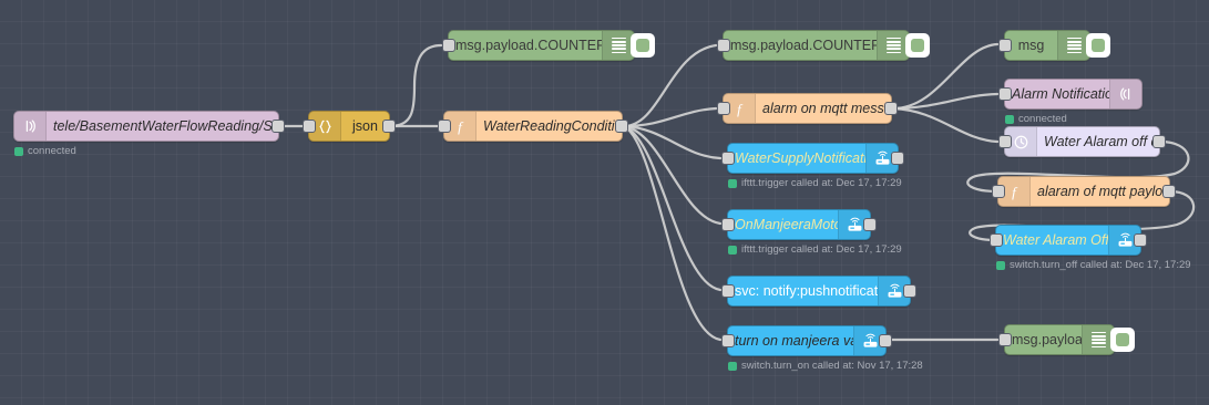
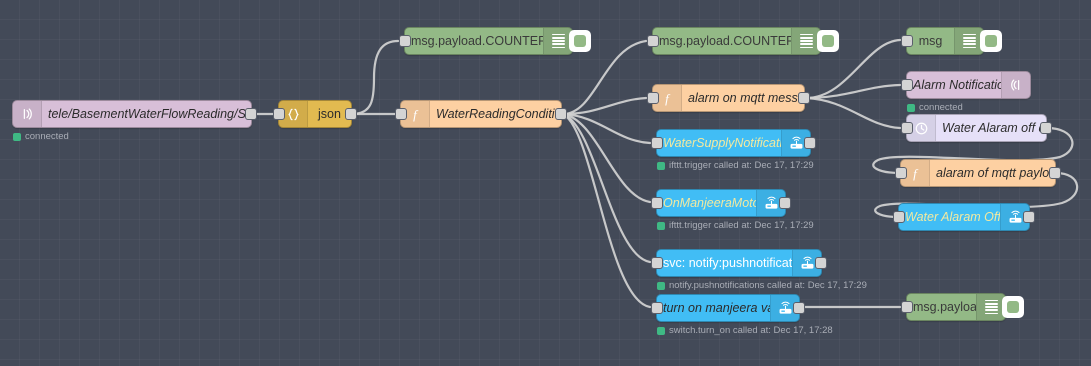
  tele/BasementWaterFlowReading/S
  connected
  json
  f
  WaterReadingConditi
  msg.payload.COUNTER
  msg.payload.COUNTER
  f
  alarm on mqtt mess
  WaterSupplyNotificati
  ifttt.trigger called at: Dec 17, 17:29
  OnManjeeraMot
  ifttt.trigger called at: Dec 17, 17:29
  svc: notify:pushnotificat
+ notify.pushnotifications called at: Dec 17, 17:29
  turn on manjeera v
- switch.turn_on called at: Nov 17, 17:28
+ switch.turn_on called at: Dec 17, 17:28
  msg
  Alarm Notificatio
  connected
  Water Alaram off
  f
  alaram of mqtt paylo
  Water Alaram Off
- switch.turn_off called at: Dec 17, 17:29
  msg.payloa
